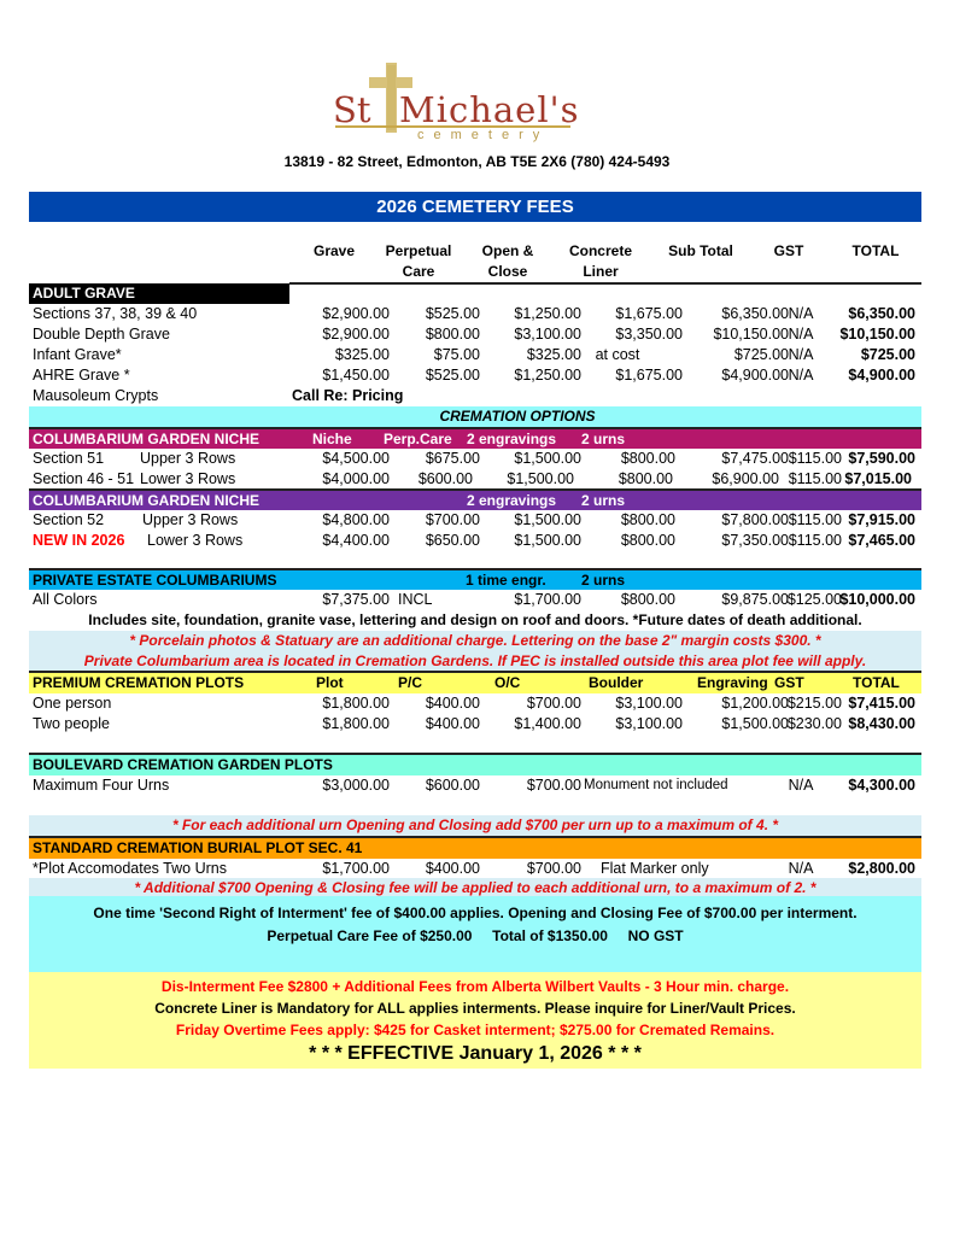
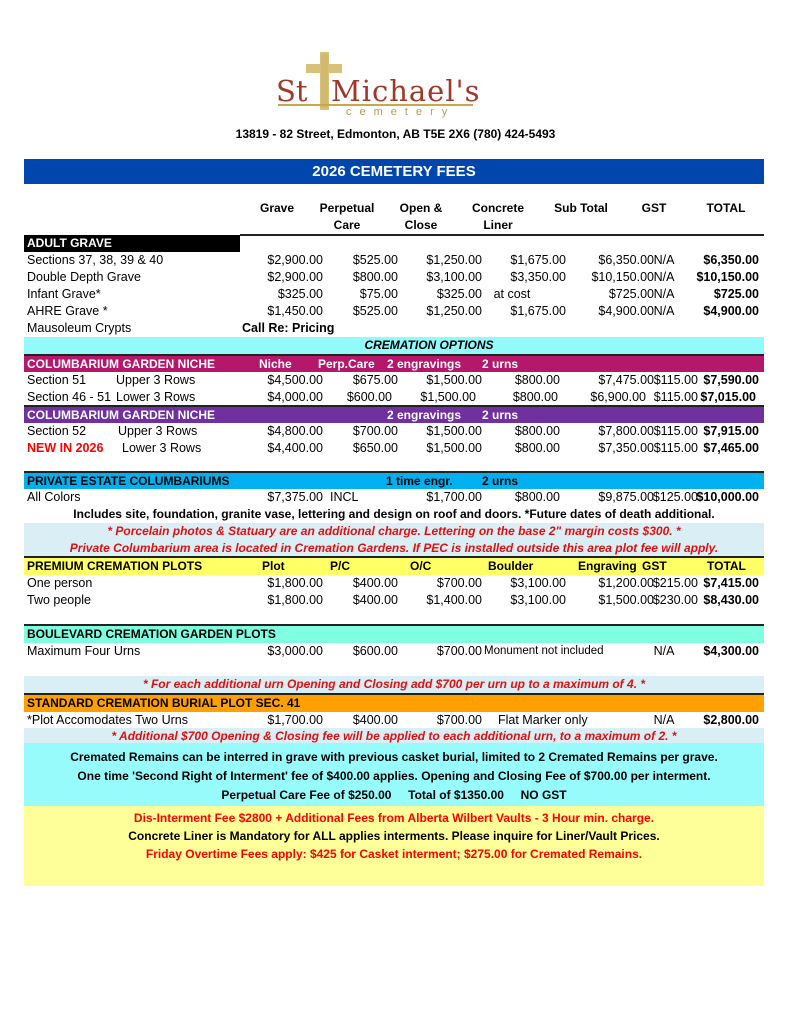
  St
  Michael's
  cemetery
  13819 - 82 Street, Edmonton, AB T5E 2X6 (780) 424-5493
  2026 CEMETERY FEES
  Grave
  Perpetual
  Care
  Open &
  Close
  Concrete
  Liner
  Sub Total
  GST
  TOTAL
  ADULT GRAVE
  Sections 37, 38, 39 & 40
  $2,900.00
  $525.00
  $1,250.00
  $1,675.00
  $6,350.00
  N/A
  $6,350.00
  Double Depth Grave
  $2,900.00
  $800.00
  $3,100.00
  $3,350.00
  $10,150.00
  N/A
  $10,150.00
  Infant Grave*
  $325.00
  $75.00
  $325.00
  at cost
  $725.00
  N/A
  $725.00
  AHRE Grave *
  $1,450.00
  $525.00
  $1,250.00
  $1,675.00
  $4,900.00
  N/A
  $4,900.00
  Mausoleum Crypts
  Call Re: Pricing
  CREMATION OPTIONS
  COLUMBARIUM GARDEN NICHE
  Niche
  Perp.Care
  2 engravings
  2 urns
  Section 51
  Upper 3 Rows
  $4,500.00
  $675.00
  $1,500.00
  $800.00
  $7,475.00
  $115.00
  $7,590.00
  Section 46 - 51
  Lower 3 Rows
  $4,000.00
  $600.00
  $1,500.00
  $800.00
  $6,900.00
  $115.00
  $7,015.00
  COLUMBARIUM GARDEN NICHE
  2 engravings
  2 urns
  Section 52
  Upper 3 Rows
  $4,800.00
  $700.00
  $1,500.00
  $800.00
  $7,800.00
  $115.00
  $7,915.00
  NEW IN 2026
  Lower 3 Rows
  $4,400.00
  $650.00
  $1,500.00
  $800.00
  $7,350.00
  $115.00
  $7,465.00
  PRIVATE ESTATE COLUMBARIUMS
  1 time engr.
  2 urns
  All Colors
  $7,375.00
  INCL
  $1,700.00
  $800.00
  $9,875.00
  $125.00
  $10,000.00
  Includes site, foundation, granite vase, lettering and design on roof and doors. *Future dates of death additional.
  * Porcelain photos & Statuary are an additional charge. Lettering on the base 2" margin costs $300. *
  Private Columbarium area is located in Cremation Gardens. If PEC is installed outside this area plot fee will apply.
  PREMIUM CREMATION PLOTS
  Plot
  P/C
  O/C
  Boulder
  Engraving
  GST
  TOTAL
  One person
  $1,800.00
  $400.00
  $700.00
  $3,100.00
  $1,200.00
  $215.00
  $7,415.00
  Two people
  $1,800.00
  $400.00
  $1,400.00
  $3,100.00
  $1,500.00
  $230.00
  $8,430.00
  BOULEVARD CREMATION GARDEN PLOTS
  Maximum Four Urns
  $3,000.00
  $600.00
  $700.00
  Monument not included
  N/A
  $4,300.00
  * For each additional urn Opening and Closing add $700 per urn up to a maximum of 4. *
  STANDARD CREMATION BURIAL PLOT SEC. 41
  *Plot Accomodates Two Urns
  $1,700.00
  $400.00
  $700.00
  Flat Marker only
  N/A
  $2,800.00
  * Additional $700 Opening & Closing fee will be applied to each additional urn, to a maximum of 2. *
+ Cremated Remains can be interred in grave with previous casket burial, limited to 2 Cremated Remains per grave.
  One time 'Second Right of Interment' fee of $400.00 applies. Opening and Closing Fee of $700.00 per interment.
  Perpetual Care Fee of $250.00 Total of $1350.00 NO GST
  Dis-Interment Fee $2800 + Additional Fees from Alberta Wilbert Vaults - 3 Hour min. charge.
  Concrete Liner is Mandatory for ALL applies interments. Please inquire for Liner/Vault Prices.
  Friday Overtime Fees apply: $425 for Casket interment; $275.00 for Cremated Remains.
- * * * EFFECTIVE January 1, 2026 * * *
